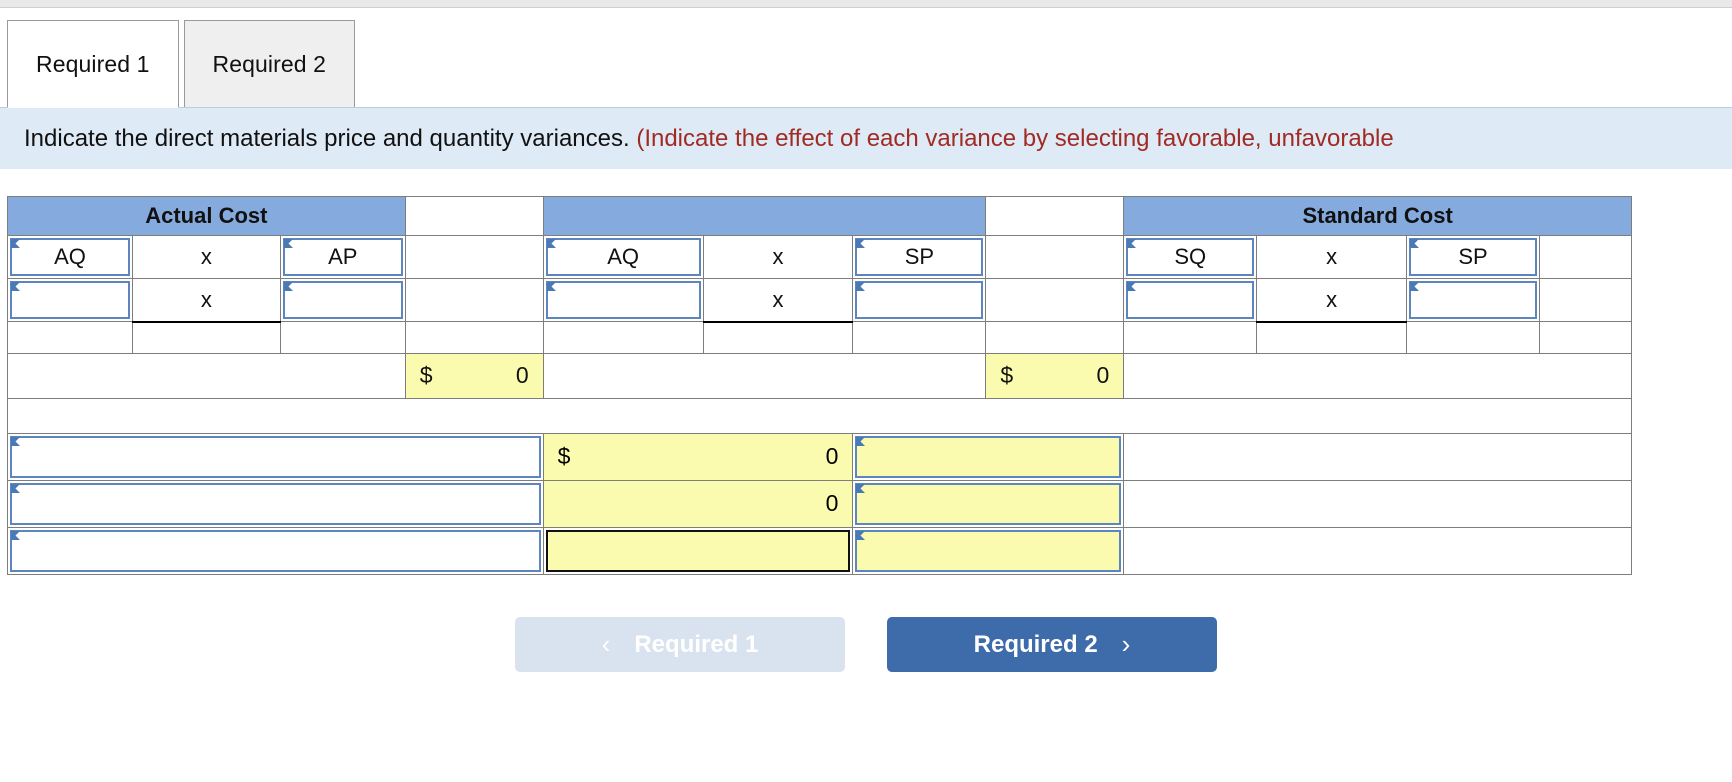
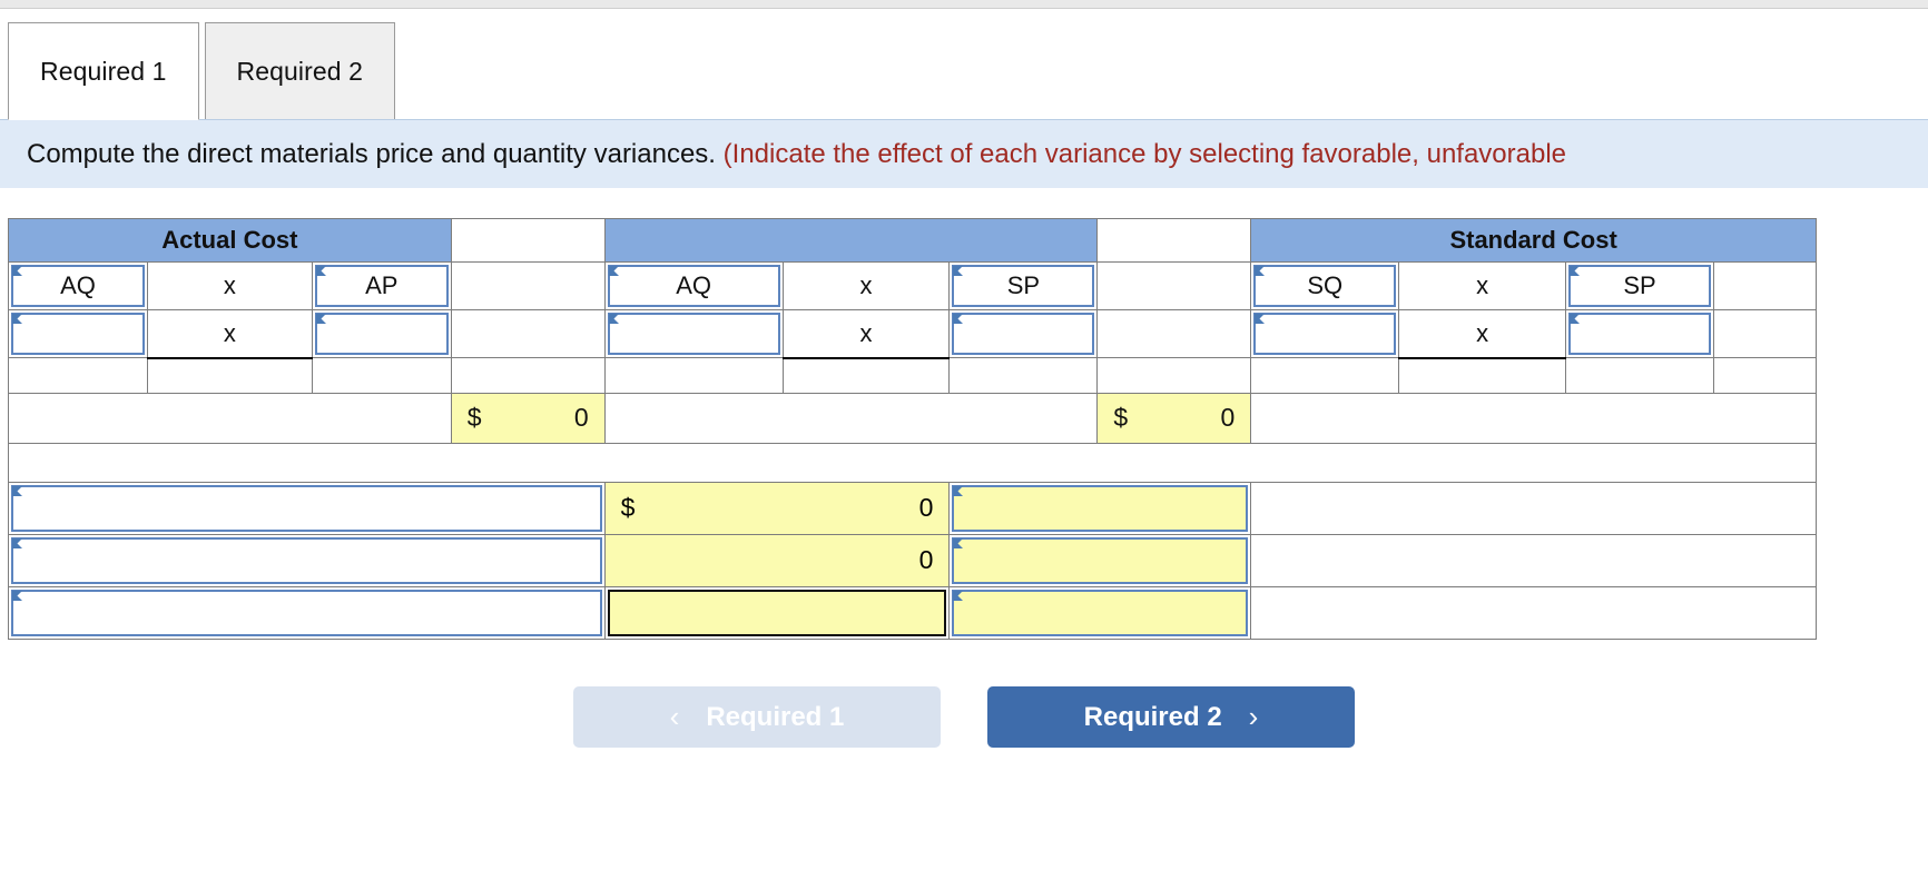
  Required 1
  Required 2
- Indicate the direct materials price and quantity variances. (Indicate the effect of each variance by selecting favorable, unfavorable
+ Compute the direct materials price and quantity variances. (Indicate the effect of each variance by selecting favorable, unfavorable
  Actual Cost				Standard Cost
  AQ	x	AP		AQ	x	SP		SQ	x	SP
  	x				x				x
  	$ 0		$ 0
  	$ 0
  	0
  ‹
  Required 1
  Required 2
  ›
